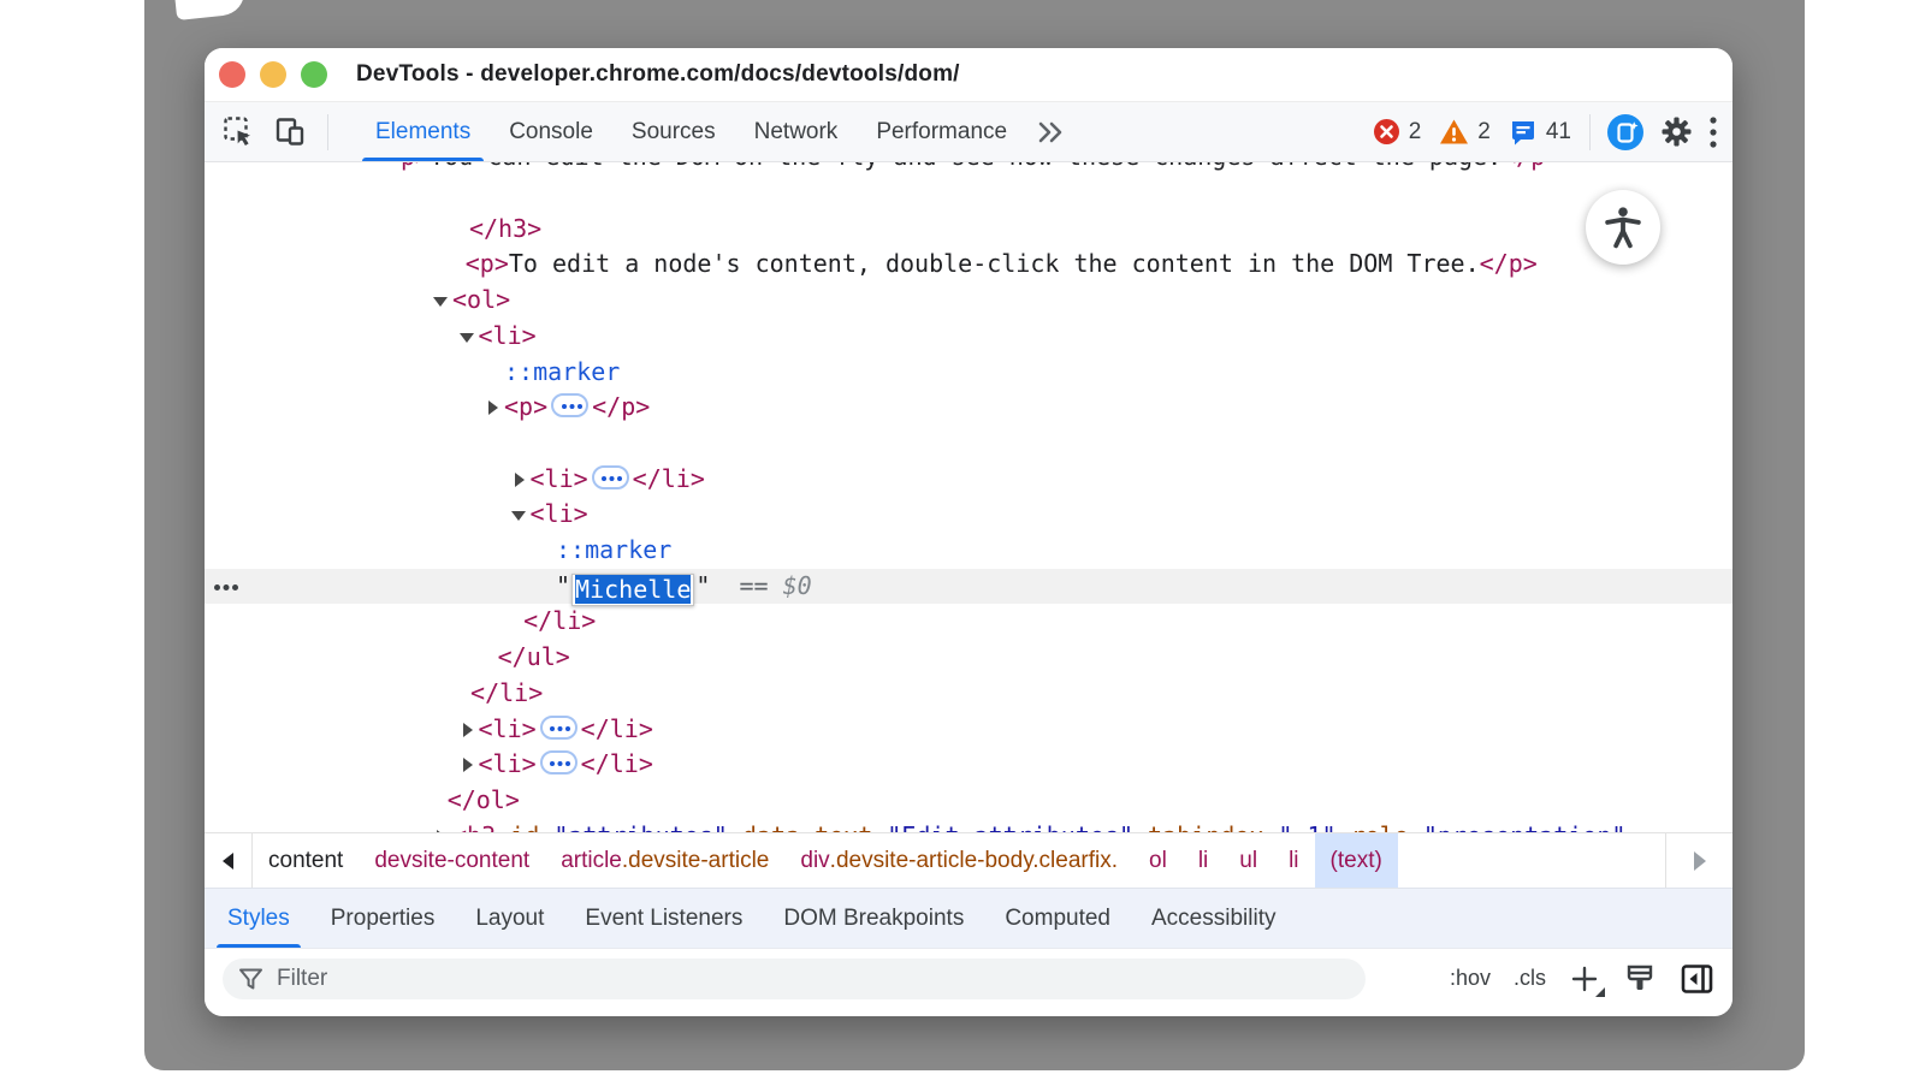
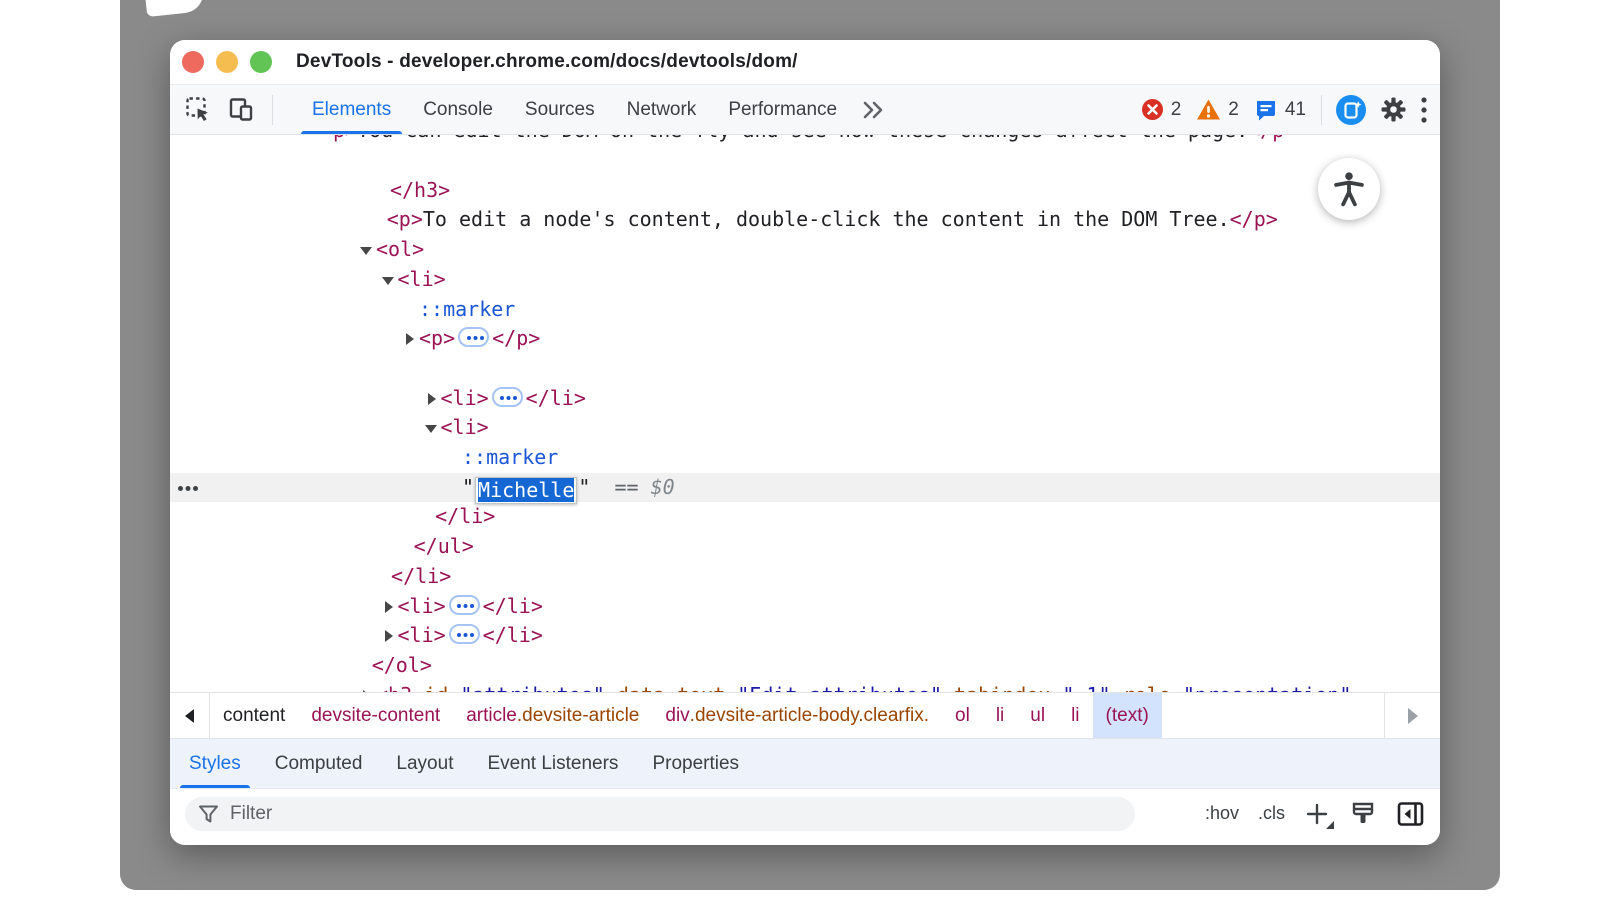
  DevTools - developer.chrome.com/docs/devtools/dom/
  Elements
  Console
  Sources
  Network
  Performance
  2
  2
  41
  </h3>
  <p>To edit a node's content, double-click the content in the DOM Tree.</p>
  <ol>
  <li>
  ::marker
  <p> </p>
  <li> </li>
  <li>
  ::marker
  " Michelle " == $0
  </li>
  </ul>
  </li>
  <li> </li>
  <li> </li>
  </ol>
  content
  devsite-content
  article
  .devsite-article
  div
  .devsite-article-body.clearfix.
  ol
  li
  ul
  li
  (text)
  Styles
- Properties
+ Computed
  Layout
  Event Listeners
- DOM Breakpoints
- Computed
+ Properties
- Accessibility
  Filter
  :hov
  .cls
